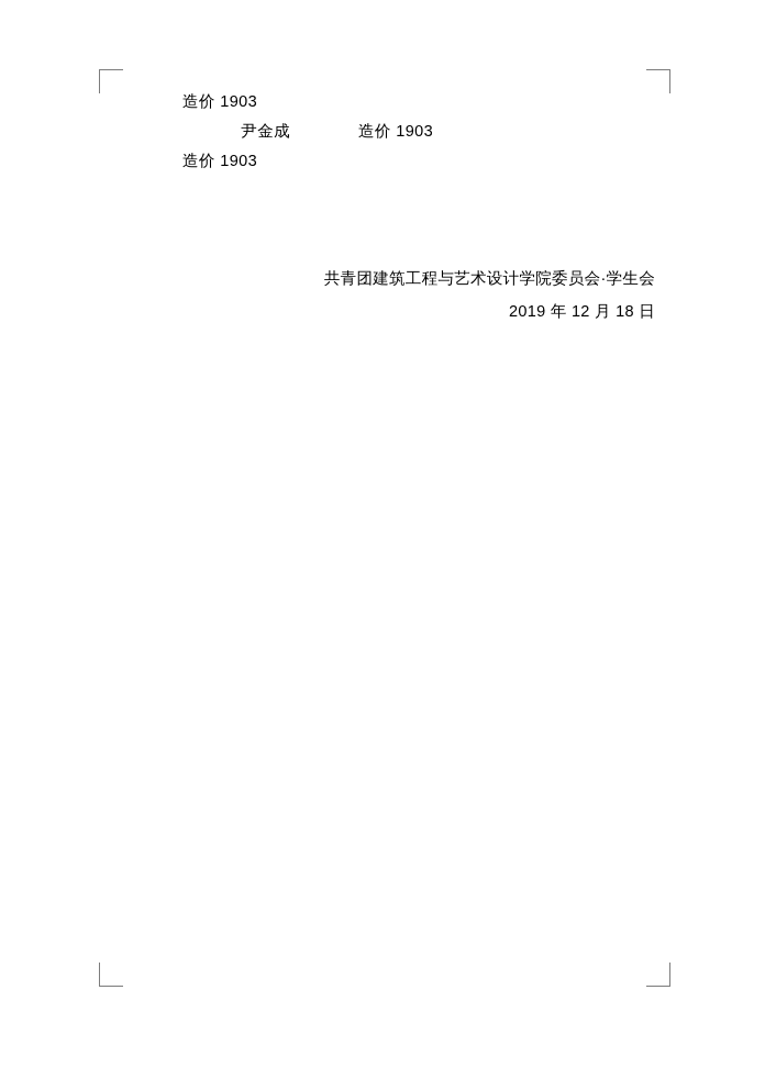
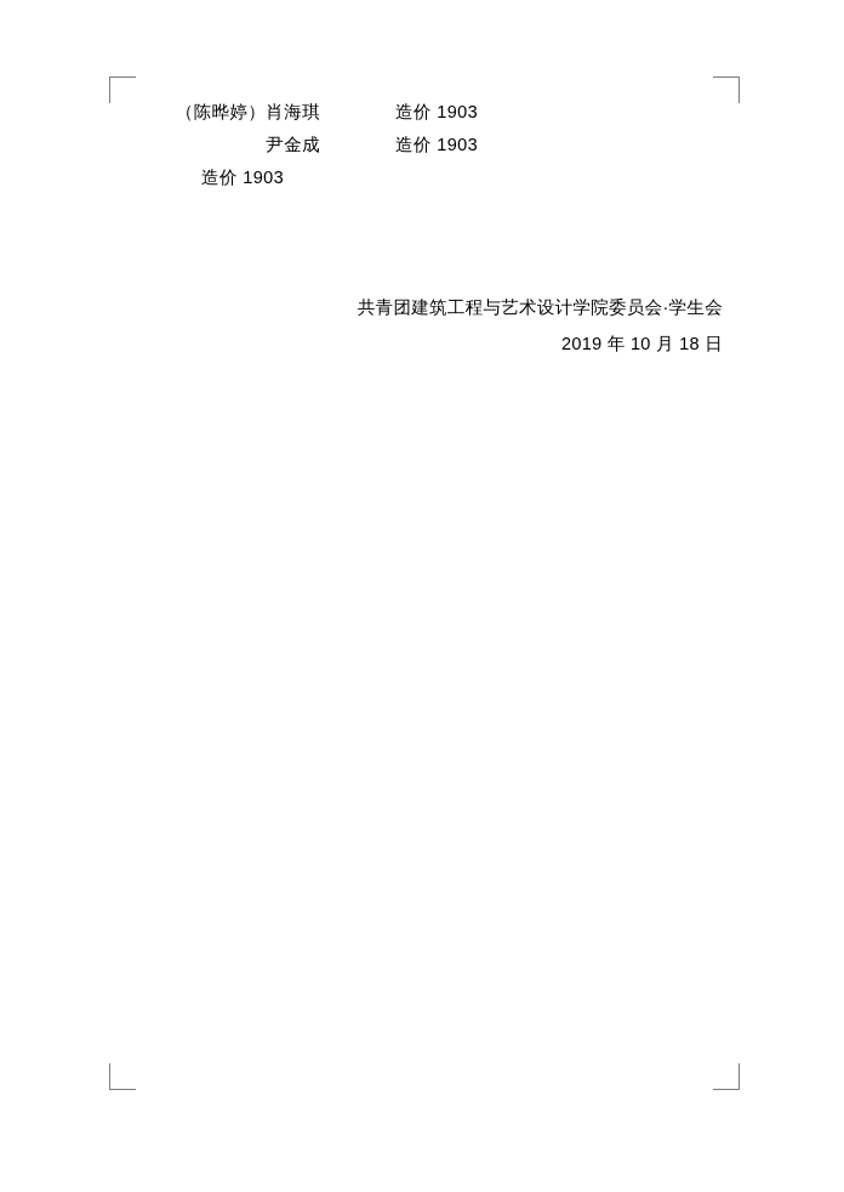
+ （陈晔婷）肖海琪
  造价 1903
  尹金成
  造价 1903
  造价 1903
  共青团建筑工程与艺术设计学院委员会·学生会
- 2019 年 12 月 18 日
+ 2019 年 10 月 18 日
